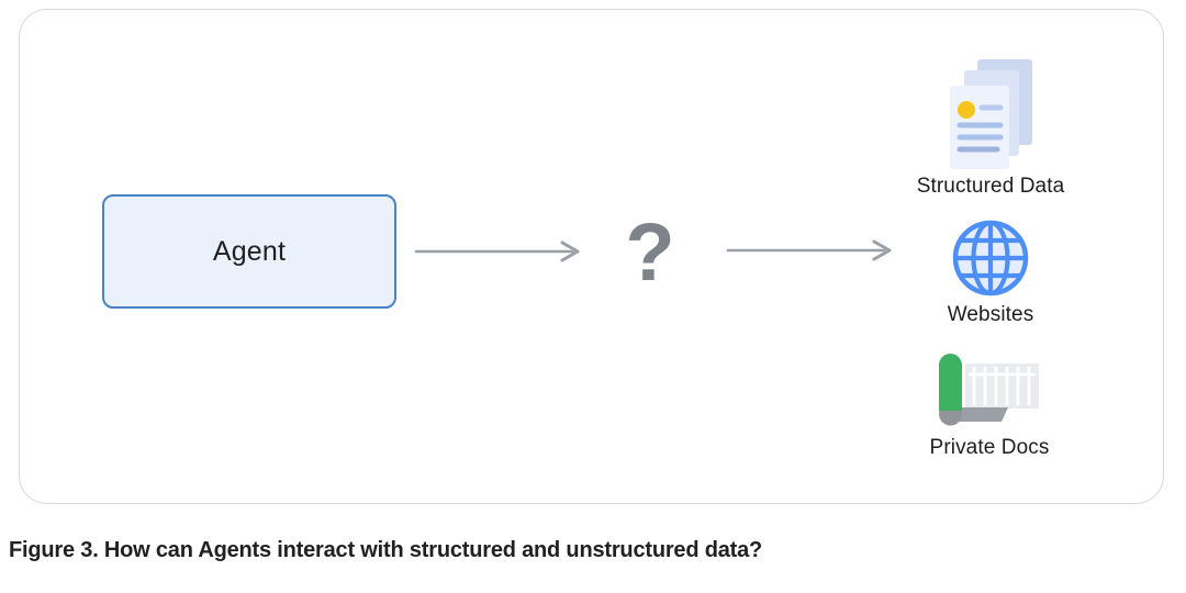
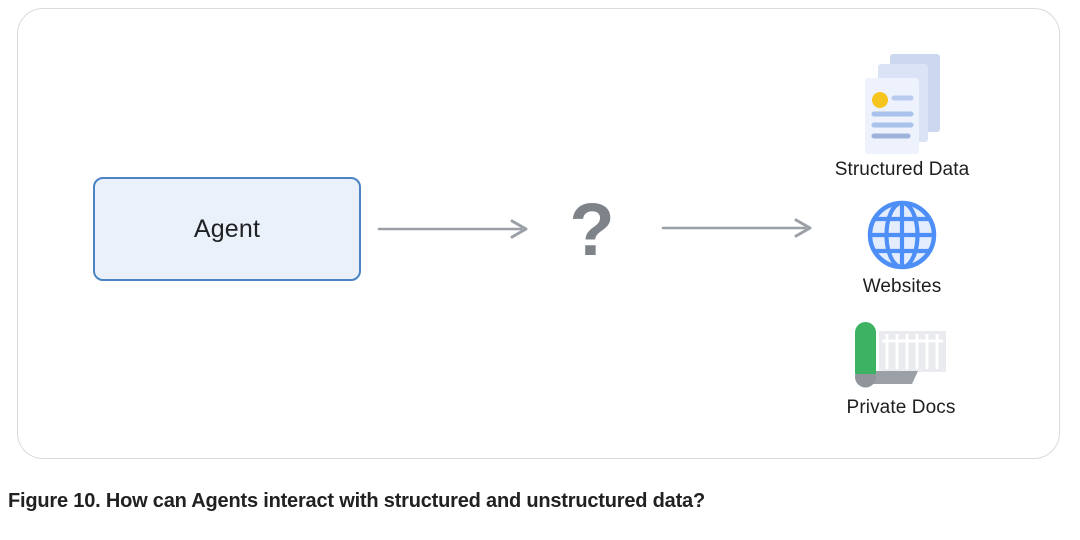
  Agent
  ?
  Structured Data
  Websites
  Private Docs
- Figure 3. How can Agents interact with structured and unstructured data?
+ Figure 10. How can Agents interact with structured and unstructured data?
